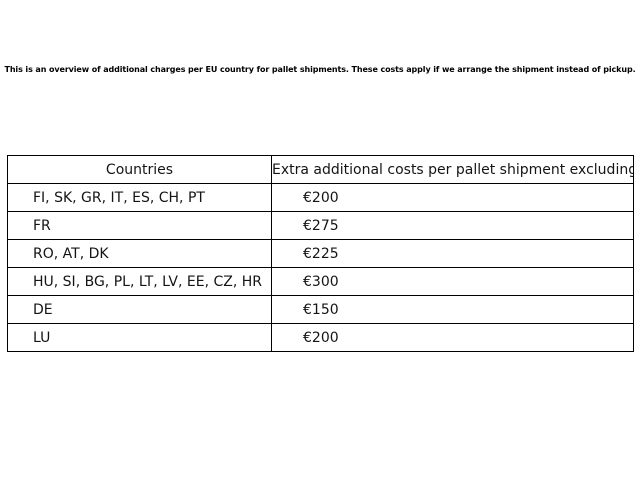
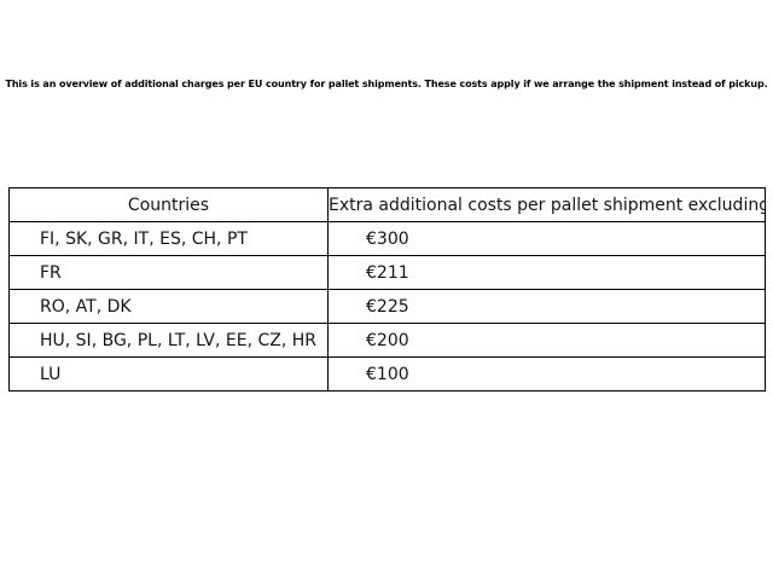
  This is an overview of additional charges per EU country for pallet shipments. These costs apply if we arrange the shipment instead of pickup.
  Countries	Extra additional costs per pallet shipment excluding
- FI, SK, GR, IT, ES, CH, PT	€200
+ FI, SK, GR, IT, ES, CH, PT	€300
- FR	€275
+ FR	€211
  RO, AT, DK	€225
- HU, SI, BG, PL, LT, LV, EE, CZ, HR	€300
+ HU, SI, BG, PL, LT, LV, EE, CZ, HR	€200
- DE	€150
- LU	€200
+ LU	€100
